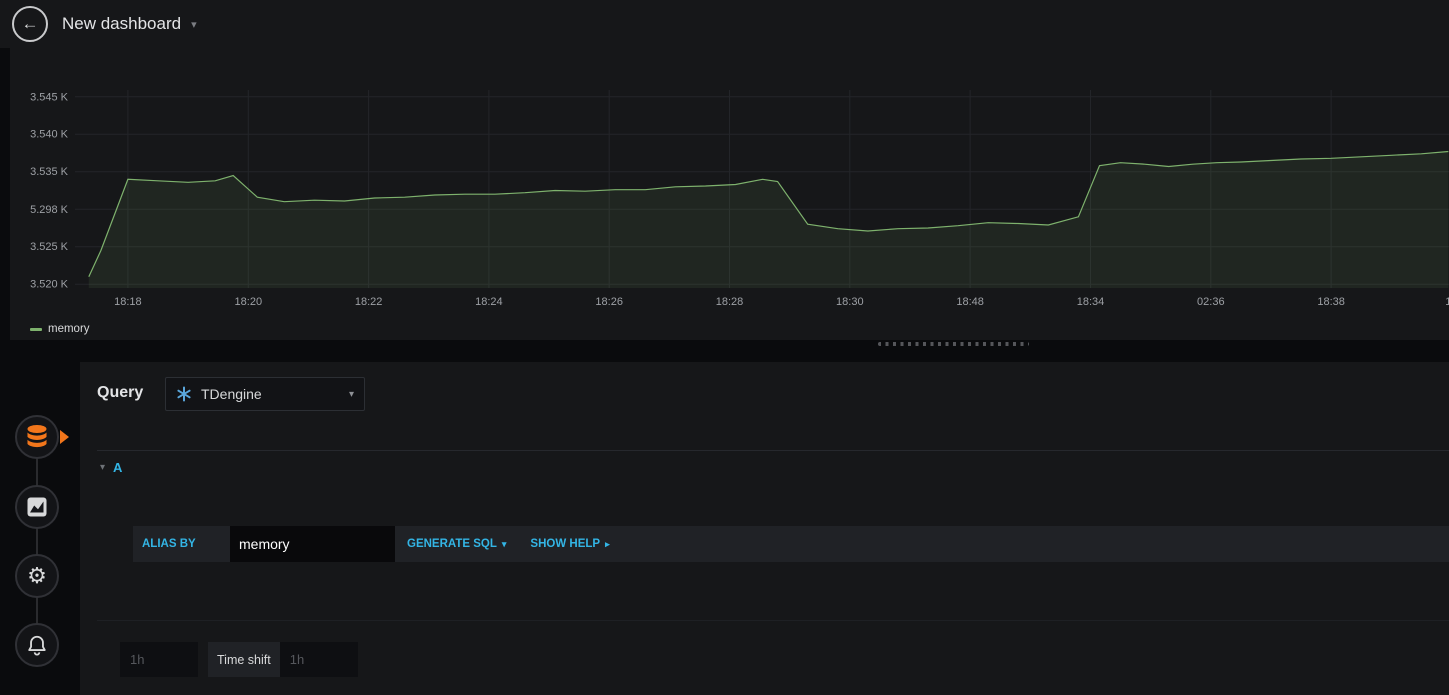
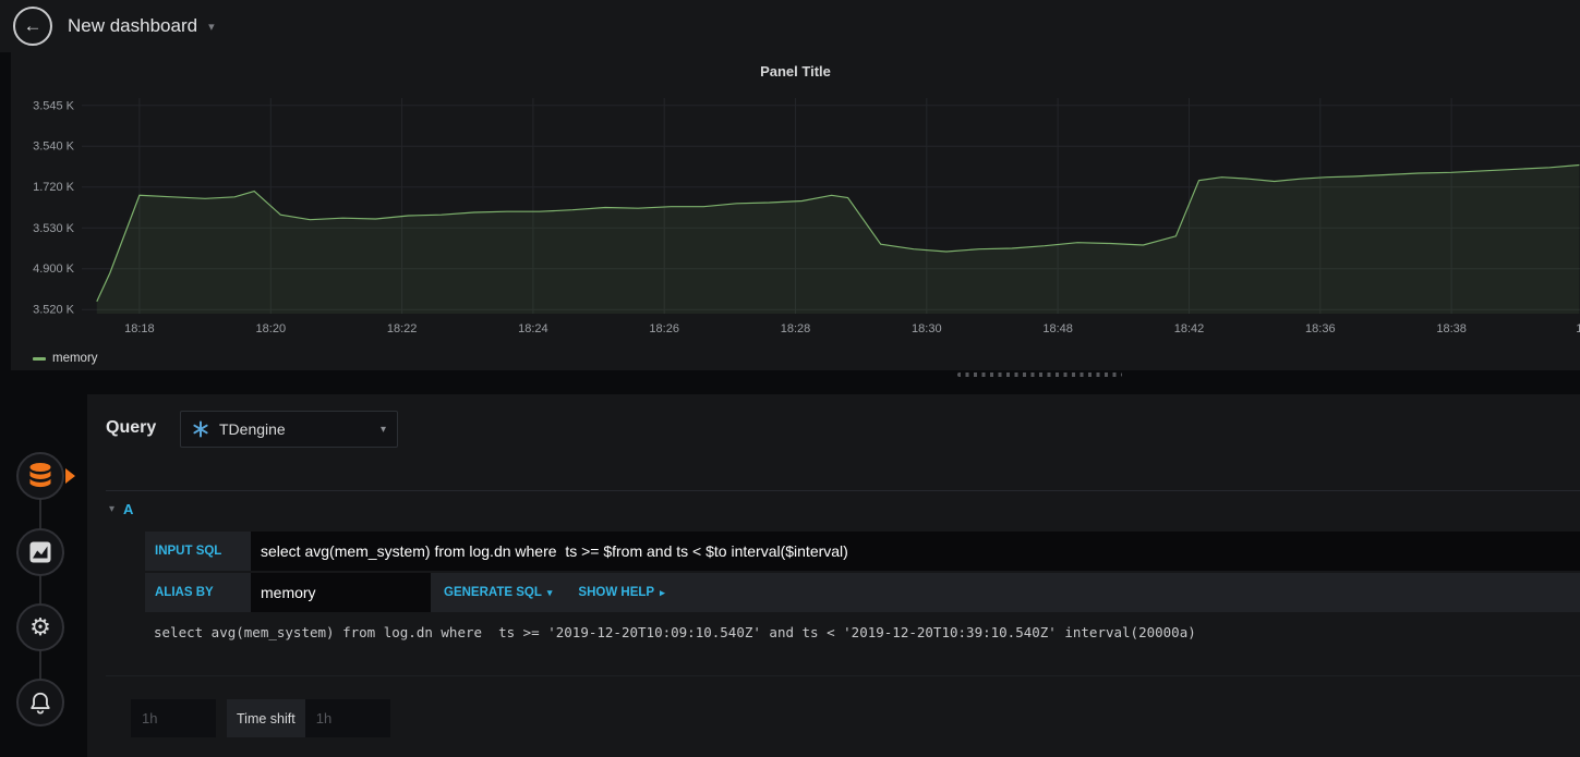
  ←
  New dashboard
  ▾
  3.545 K
  3.540 K
- 3.535 K
+ 1.720 K
- 5.298 K
+ 3.530 K
- 3.525 K
+ 4.900 K
  3.520 K
  18:18
  18:20
  18:22
  18:24
  18:26
  18:28
  18:30
  18:48
- 18:34
+ 18:42
- 02:36
+ 18:36
  18:38
+ Panel Title
  memory
  ⚙
  Query
  TDengine
  ▾
  ▾
  A
+ INPUT SQL
+ select avg(mem_system) from log.dn where ts >= $from and ts < $to interval($interval)
  ALIAS BY
  memory
  GENERATE SQL
  ▾
  SHOW HELP
  ▸
+ select avg(mem_system) from log.dn where ts >= '2019-12-20T10:09:10.540Z' and ts < '2019-12-20T10:39:10.540Z' interval(20000a)
  1h
  Time shift
  1h
